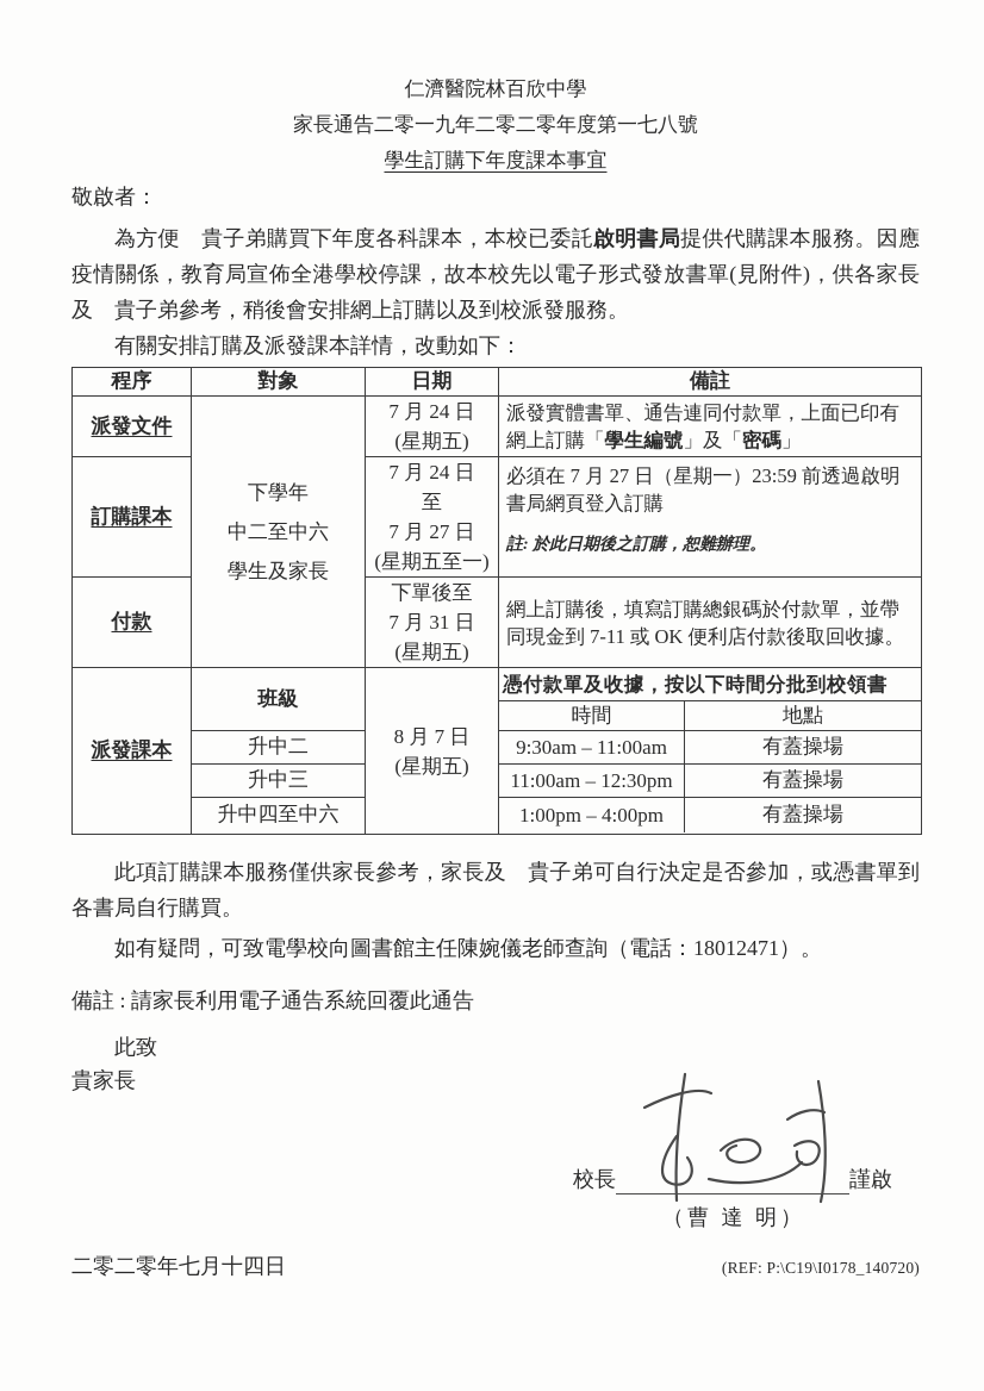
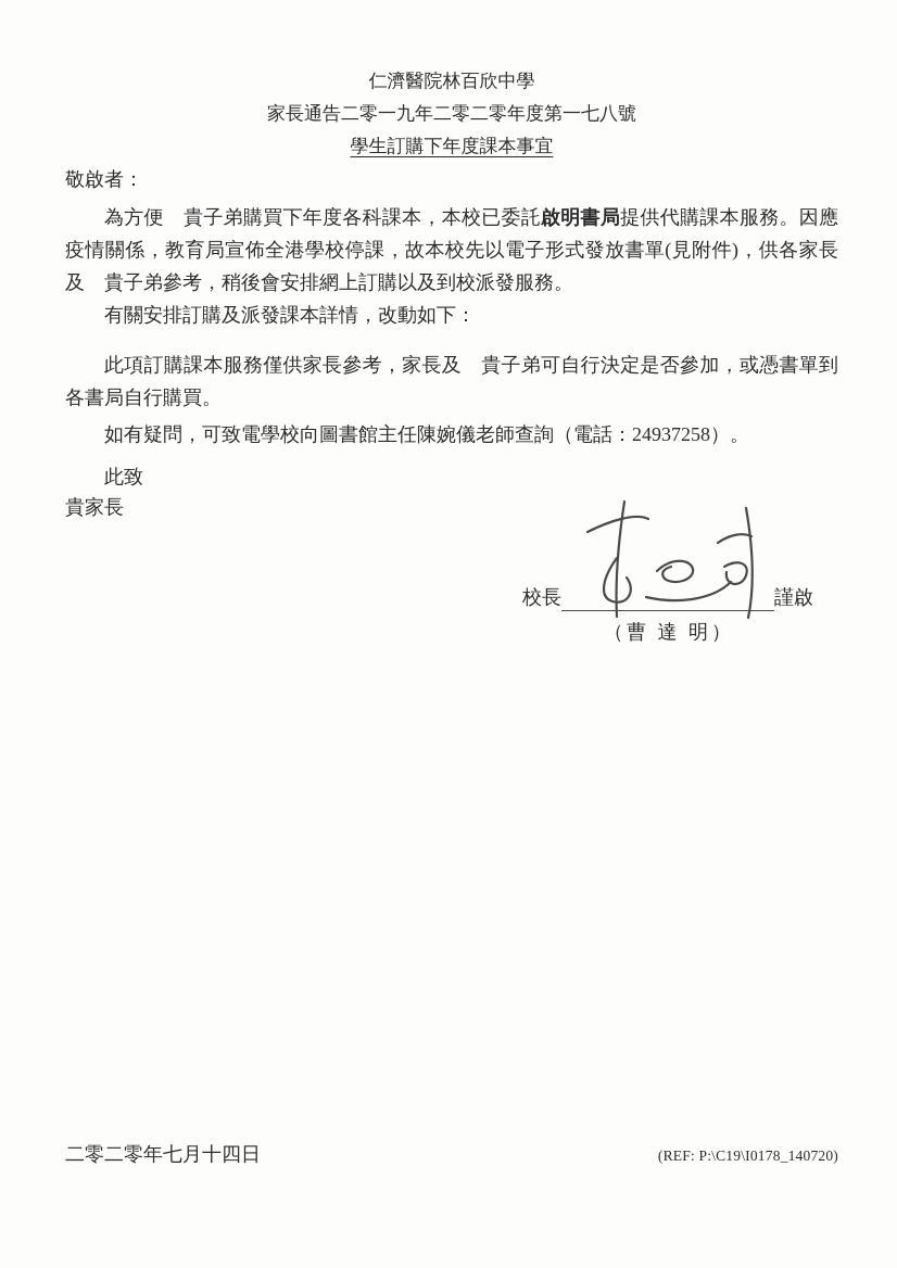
  仁濟醫院林百欣中學
  家長通告二零一九年二零二零年度第一七八號
  學生訂購下年度課本事宜
  敬啟者：
  為方便 貴子弟購買下年度各科課本，本校已委託啟明書局提供代購課本服務。因應疫情關係，教育局宣佈全港學校停課，故本校先以電子形式發放書單(見附件)，供各家長及 貴子弟參考，稍後會安排網上訂購以及到校派發服務。
  有關安排訂購及派發課本詳情，改動如下：
- 程序	對象	日期	備註
- 派發文件	下學年 中二至中六 學生及家長	7 月 24 日 (星期五)	派發實體書單、通告連同付款單，上面已印有網上訂購「學生編號」及「密碼」
- 訂購課本	7 月 24 日 至 7 月 27 日 (星期五至一)	必須在 7 月 27 日（星期一）23:59 前透過啟明書局網頁登入訂購 註: 於此日期後之訂購，恕難辦理。
- 付款	下單後至 7 月 31 日 (星期五)	網上訂購後，填寫訂購總銀碼於付款單，並帶同現金到 7-11 或 OK 便利店付款後取回收據。
- 派發課本	班級 升中二 升中三 升中四至中六	8 月 7 日 (星期五)	憑付款單及收據，按以下時間分批到校領書 時間 地點 9:30am – 11:00am 有蓋操場 11:00am – 12:30pm 有蓋操場 1:00pm – 4:00pm 有蓋操場
  此項訂購課本服務僅供家長參考，家長及 貴子弟可自行決定是否參加，或憑書單到各書局自行購買。
- 如有疑問，可致電學校向圖書館主任陳婉儀老師查詢（電話：18012471）。
+ 如有疑問，可致電學校向圖書館主任陳婉儀老師查詢（電話：24937258）。
- 備註 : 請家長利用電子通告系統回覆此通告
  此致
  貴家長
  校長
  謹啟
  （曹 達 明）
  二零二零年七月十四日
  (REF: P:\C19\I0178_140720)
